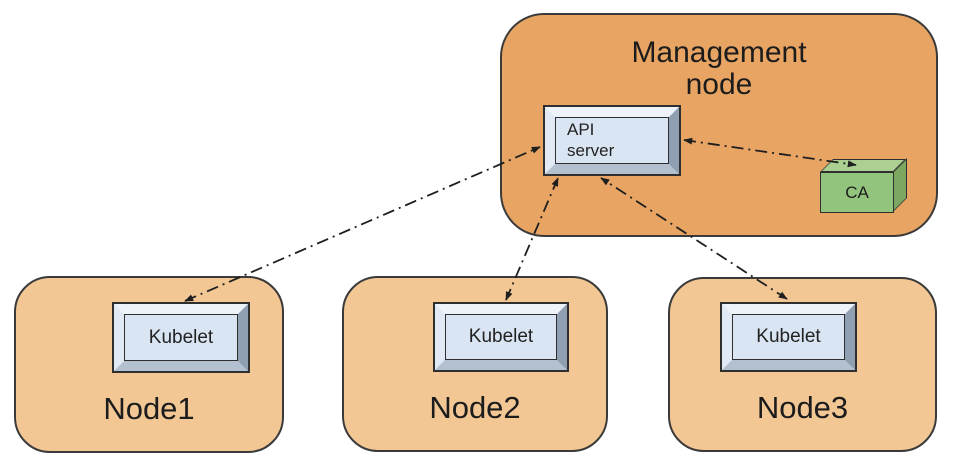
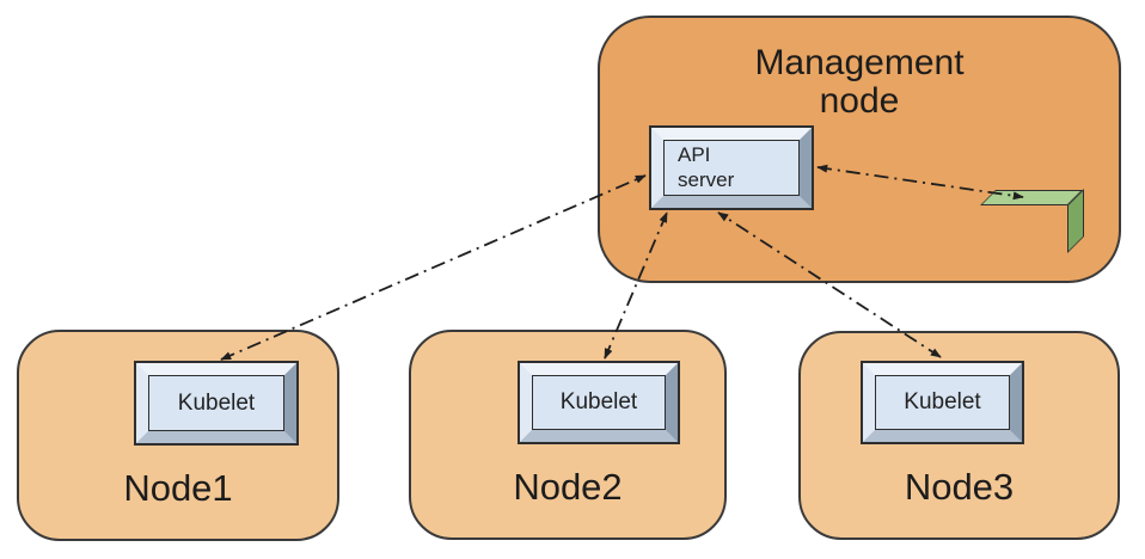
  Management node
  Node1
  Node2
  Node3
- CA
  API server
  Kubelet
  Kubelet
  Kubelet
